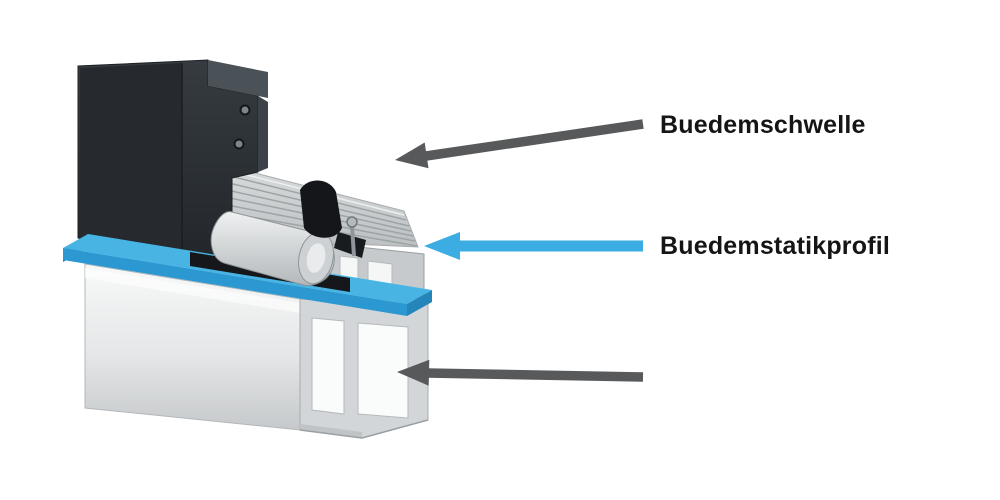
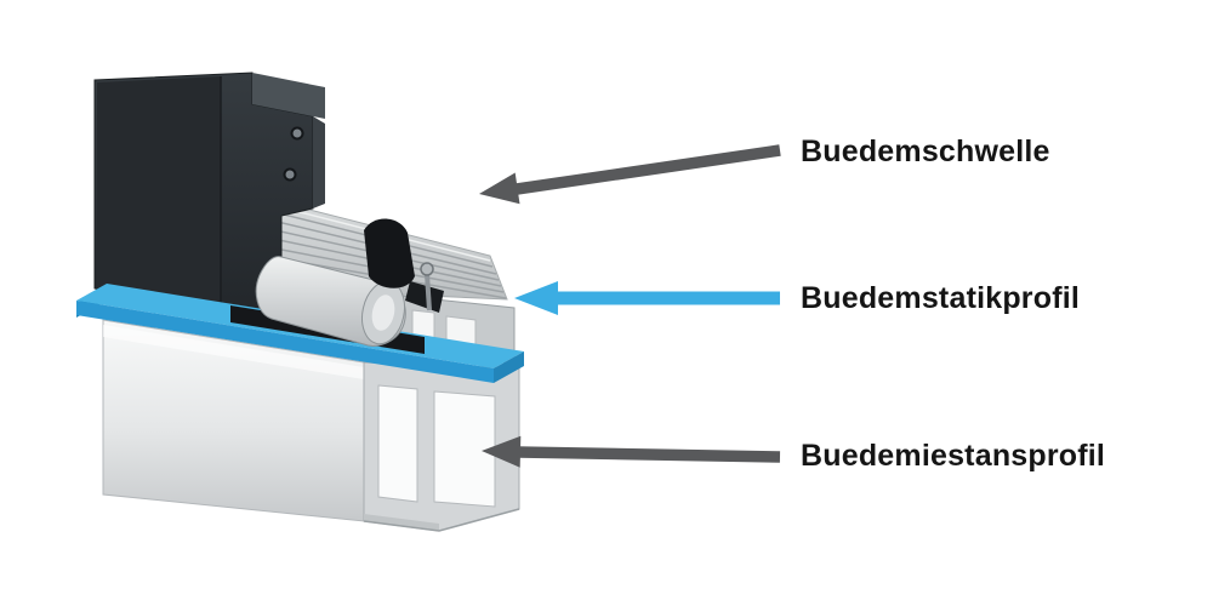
  Buedemschwelle
  Buedemstatikprofil
+ Buedemiestansprofil
